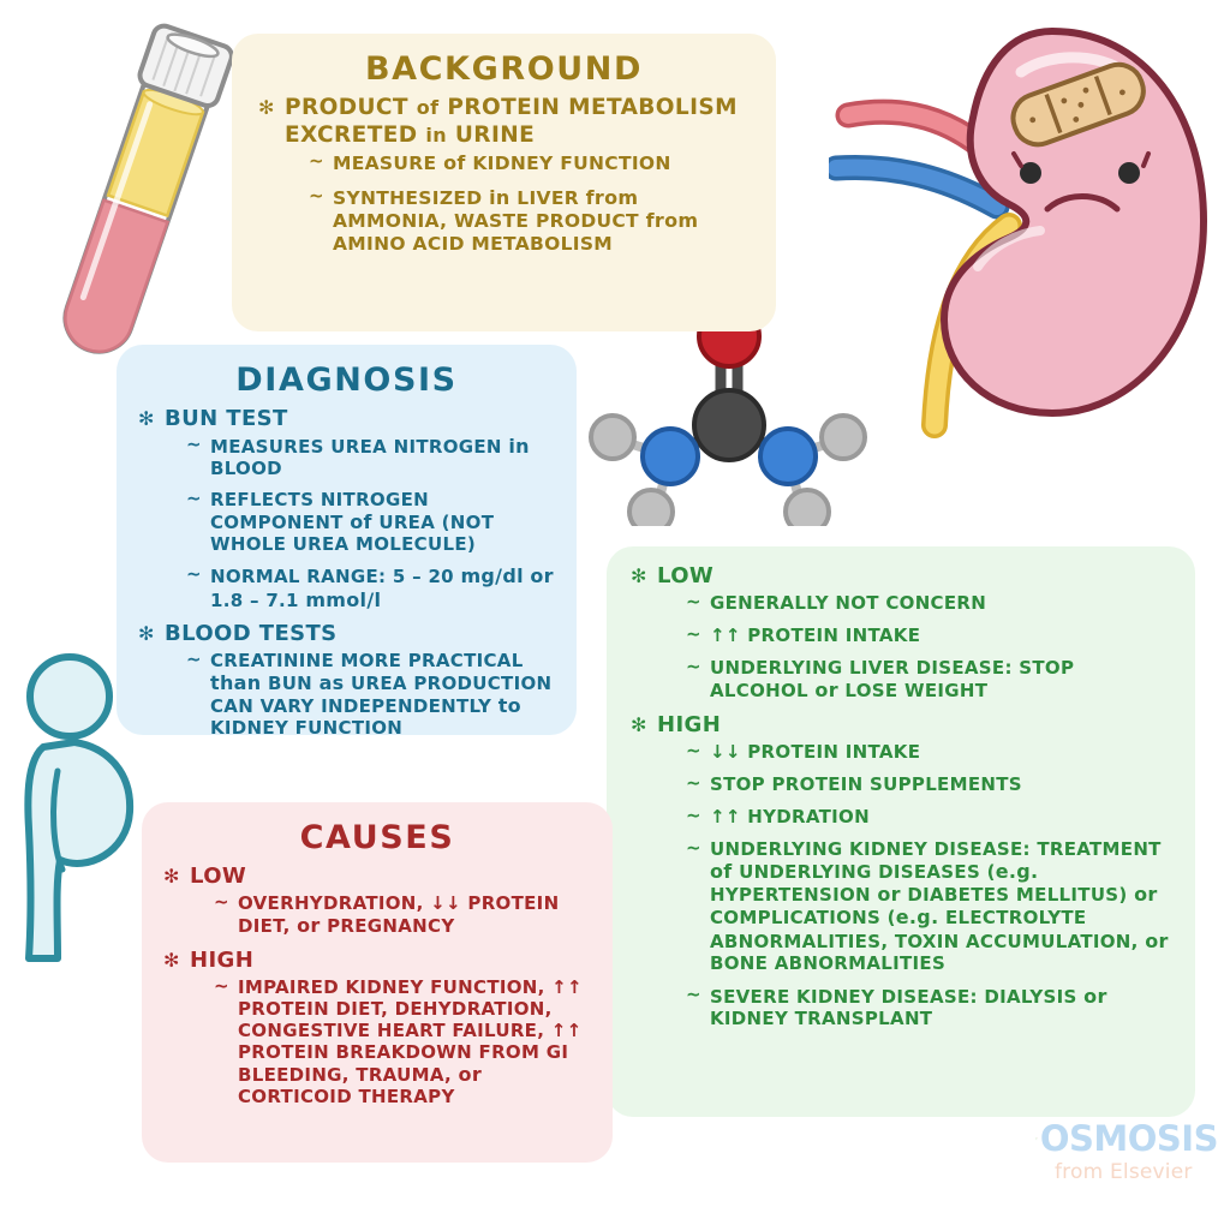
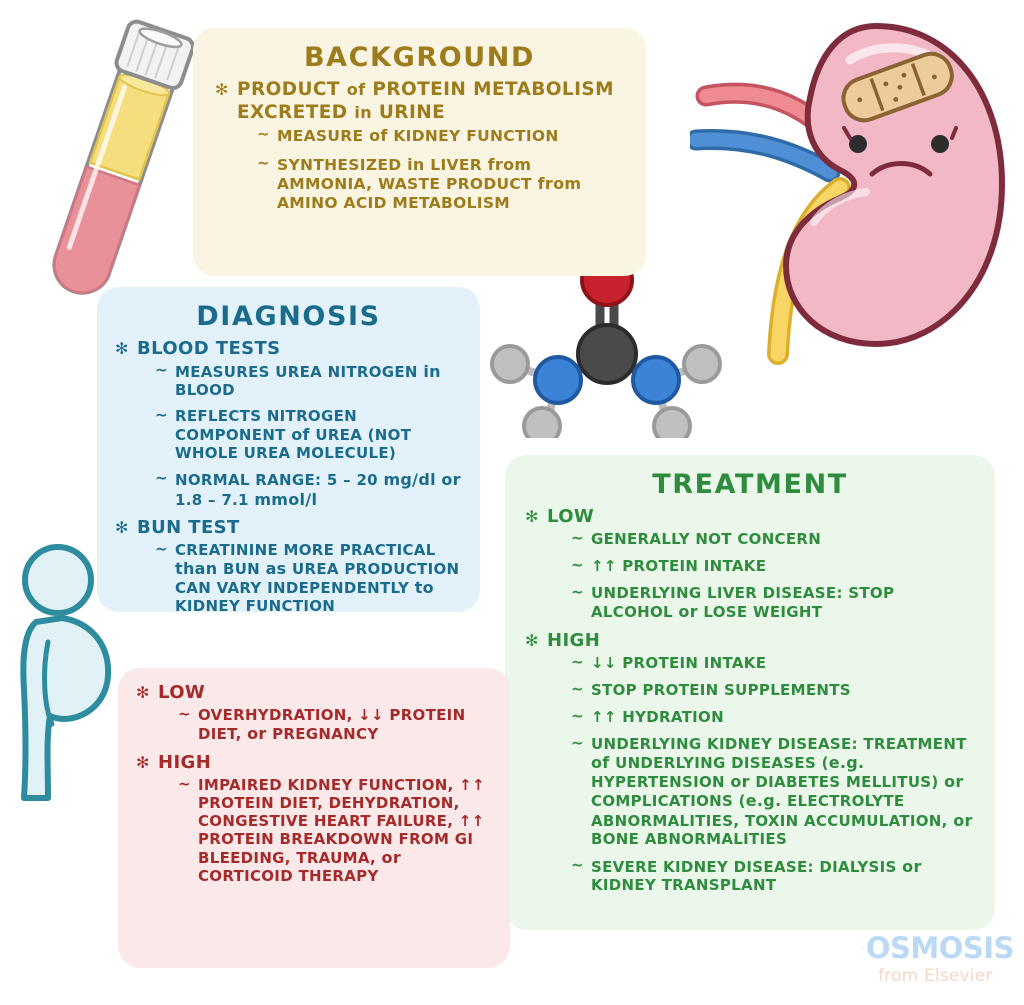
  BACKGROUND
  ✻
  PRODUCT of PROTEIN METABOLISM EXCRETED in URINE
  ~
  MEASURE of KIDNEY FUNCTION
  ~
  SYNTHESIZED in LIVER from AMMONIA, WASTE PRODUCT from AMINO ACID METABOLISM
  DIAGNOSIS
  ✻
- BUN TEST
+ BLOOD TESTS
  ~
  MEASURES UREA NITROGEN in BLOOD
  ~
  REFLECTS NITROGEN COMPONENT of UREA (NOT WHOLE UREA MOLECULE)
  ~
  NORMAL RANGE: 5 – 20 mg/dl or 1.8 – 7.1 mmol/l
  ✻
- BLOOD TESTS
+ BUN TEST
  ~
  CREATININE MORE PRACTICAL than BUN as UREA PRODUCTION CAN VARY INDEPENDENTLY to KIDNEY FUNCTION
+ TREATMENT
  ✻
  LOW
  ~
  GENERALLY NOT CONCERN
  ~
  ↑↑ PROTEIN INTAKE
  ~
  UNDERLYING LIVER DISEASE: STOP ALCOHOL or LOSE WEIGHT
  ✻
  HIGH
  ~
  ↓↓ PROTEIN INTAKE
  ~
  STOP PROTEIN SUPPLEMENTS
  ~
  ↑↑ HYDRATION
  ~
  UNDERLYING KIDNEY DISEASE: TREATMENT of UNDERLYING DISEASES (e.g. HYPERTENSION or DIABETES MELLITUS) or COMPLICATIONS (e.g. ELECTROLYTE ABNORMALITIES, TOXIN ACCUMULATION, or BONE ABNORMALITIES
  ~
  SEVERE KIDNEY DISEASE: DIALYSIS or KIDNEY TRANSPLANT
- CAUSES
  ✻
  LOW
  ~
  OVERHYDRATION, ↓↓ PROTEIN DIET, or PREGNANCY
  ✻
  HIGH
  ~
  IMPAIRED KIDNEY FUNCTION, ↑↑ PROTEIN DIET, DEHYDRATION, CONGESTIVE HEART FAILURE, ↑↑ PROTEIN BREAKDOWN FROM GI BLEEDING, TRAUMA, or CORTICOID THERAPY
  OSMOSIS
  from Elsevier
